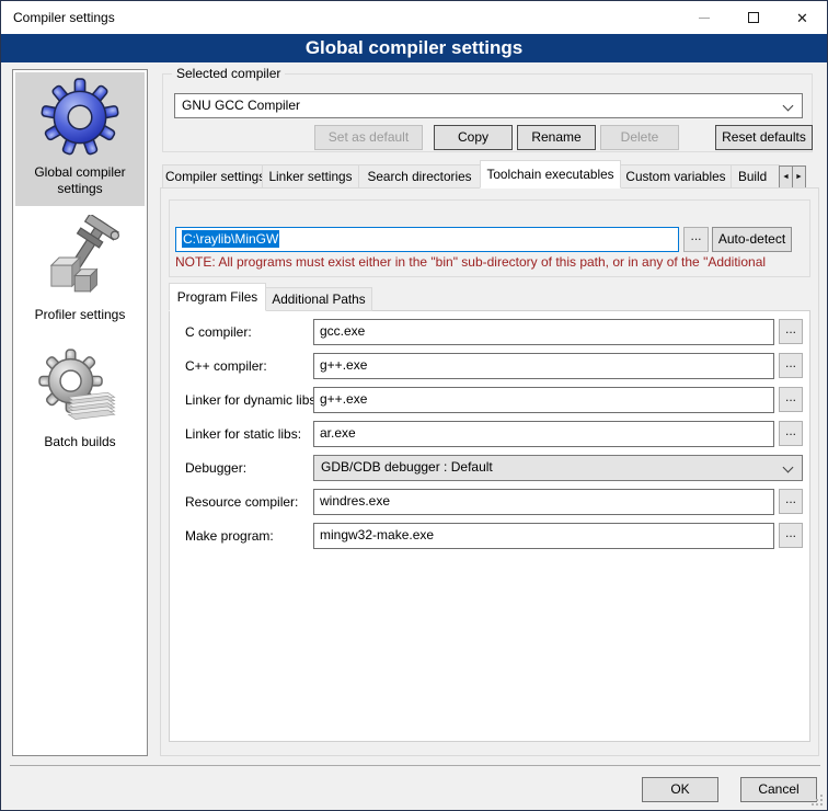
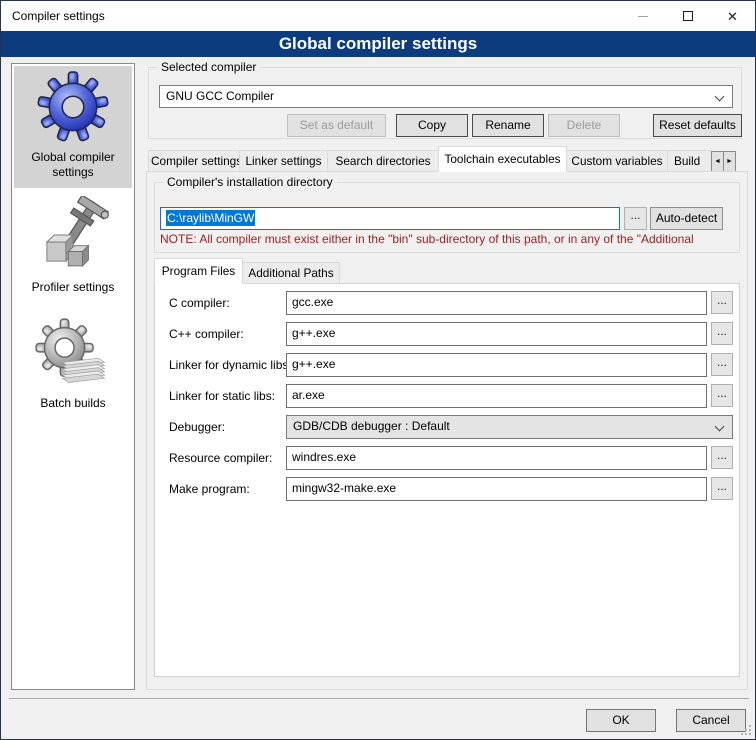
  Compiler settings
  ✕
  Global compiler settings
  Global compiler settings
  Profiler settings
  Batch builds
  Selected compiler
  GNU GCC Compiler
  Set as default
  Copy
  Rename
  Delete
  Reset defaults
  Compiler setting
  Linker settings
  Search directories
  Toolchain executables
  Custom variables
  Build
+ Compiler's installation directory
  C:\raylib\MinGW
  ...
  Auto-detect
- NOTE: All programs must exist either in the "bin" sub-directory of this path, or in any of the "Additional
+ NOTE: All compiler must exist either in the "bin" sub-directory of this path, or in any of the "Additional
  Program Files
  Additional Paths
  C compiler:
  gcc.exe
  ...
  C++ compiler:
  g++.exe
  ...
  Linker for dynamic lib
  g++.exe
  ...
  Linker for static libs:
  ar.exe
  ...
  Debugger:
  GDB/CDB debugger : Default
  Resource compiler:
  windres.exe
  ...
  Make program:
  mingw32-make.exe
  ...
  OK
  Cancel
